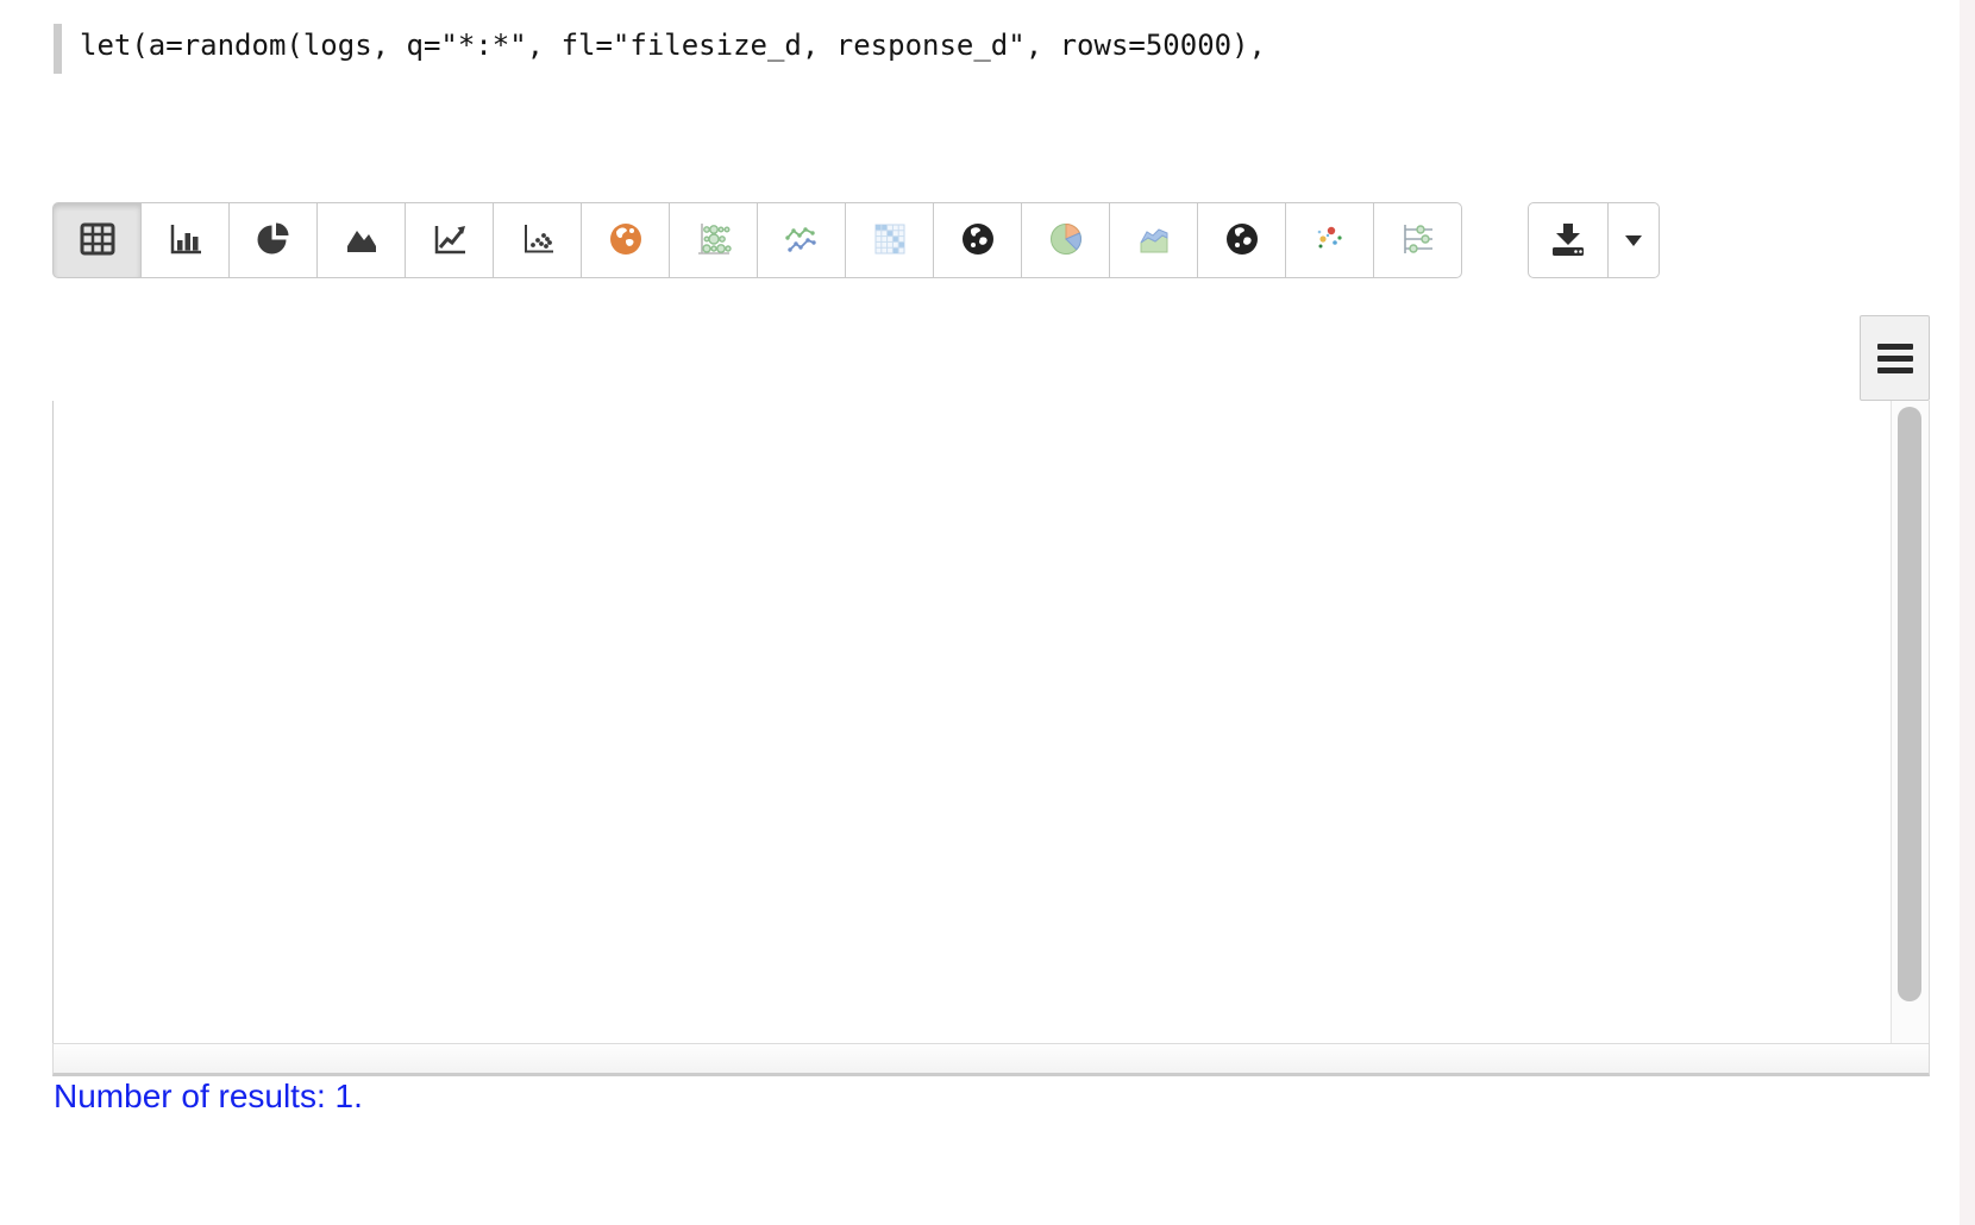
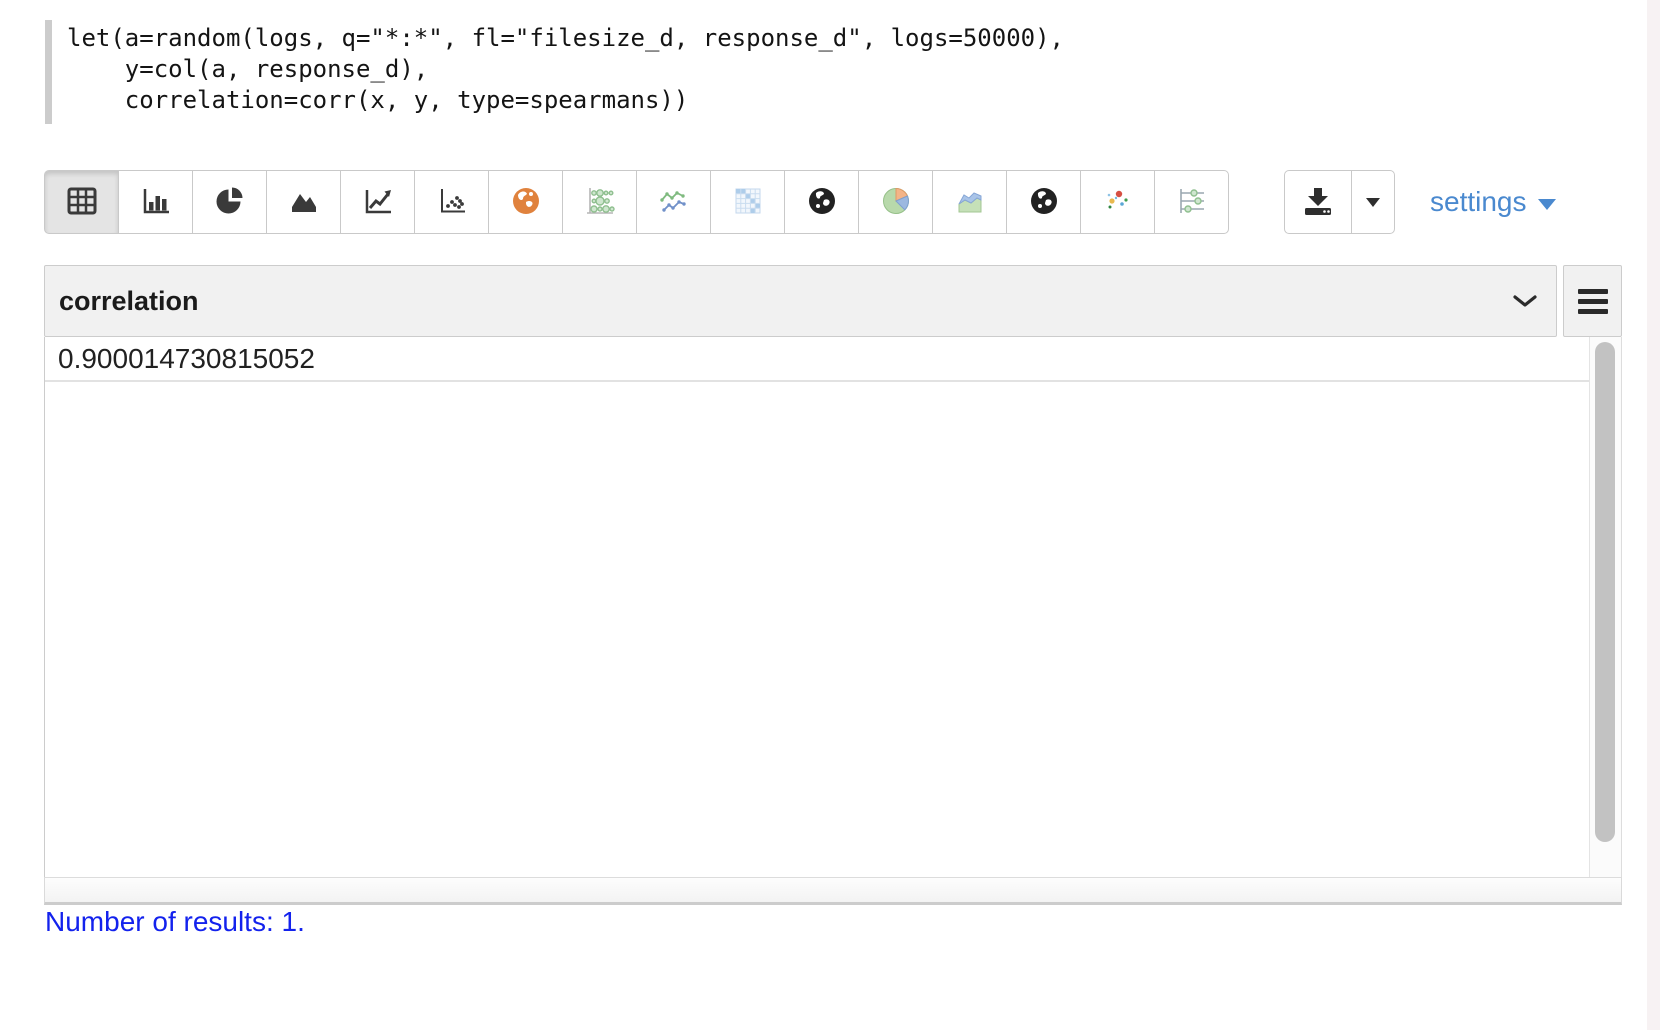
- let(a=random(logs, q="*:*", fl="filesize_d, response_d", rows=50000),
+ let(a=random(logs, q="*:*", fl="filesize_d, response_d", logs=50000),
+ y=col(a, response_d),
+ correlation=corr(x, y, type=spearmans))
+ settings
+ correlation
+ 0.900014730815052
  Number of results: 1.
